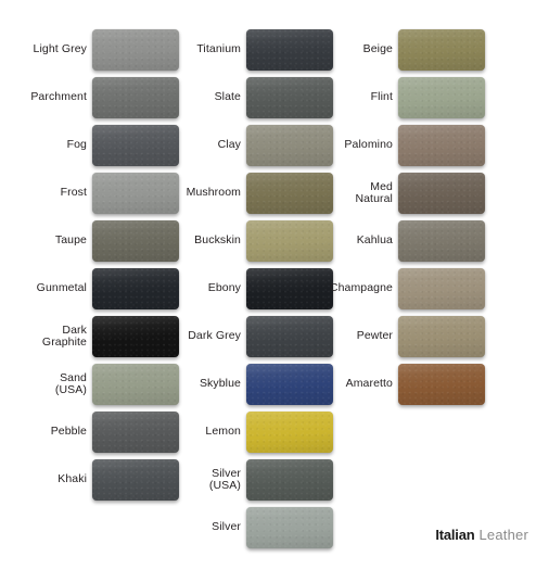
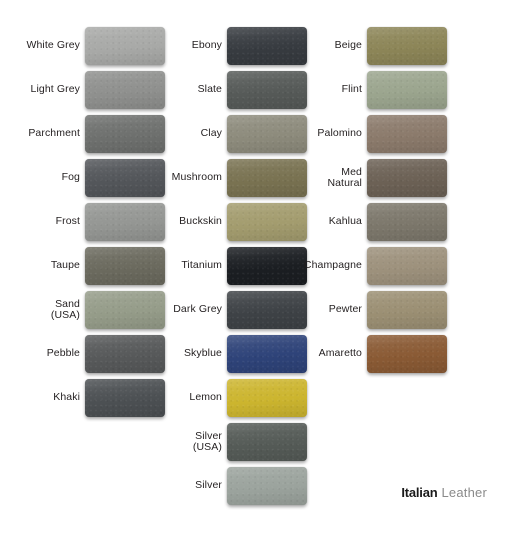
+ White Grey
  Light Grey
  Parchment
  Fog
  Frost
  Taupe
- Gunmetal
- Dark
- Graphite
  Sand
  (USA)
  Pebble
  Khaki
- Titanium
+ Ebony
  Slate
  Clay
  Mushroom
  Buckskin
- Ebony
+ Titanium
  Dark Grey
  Skyblue
  Lemon
  Silver
  (USA)
  Silver
  Beige
  Flint
  Palomino
  Med
  Natural
  Kahlua
  Champagne
  Pewter
  Amaretto
  Italian Leather
